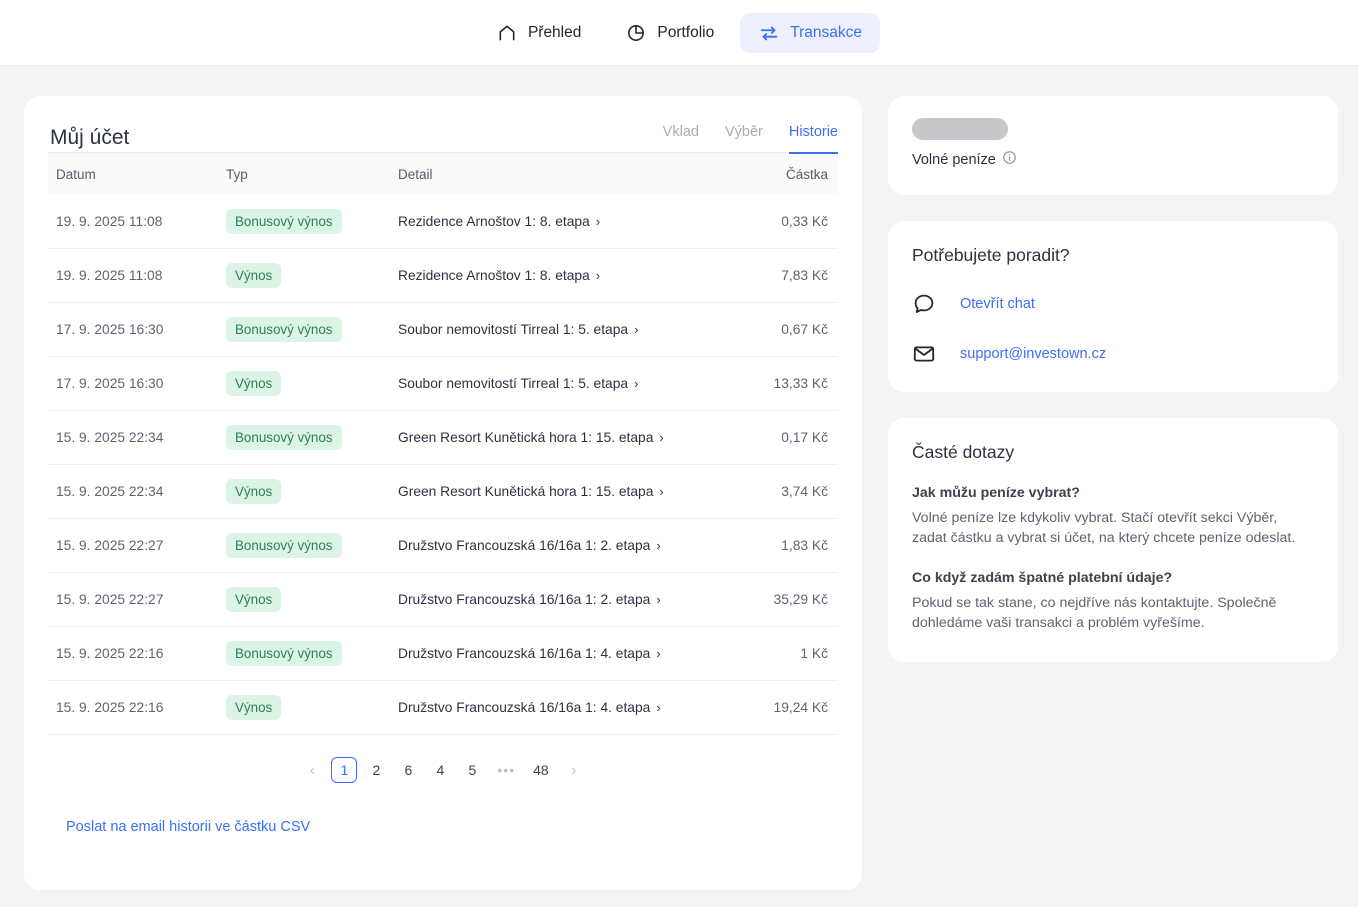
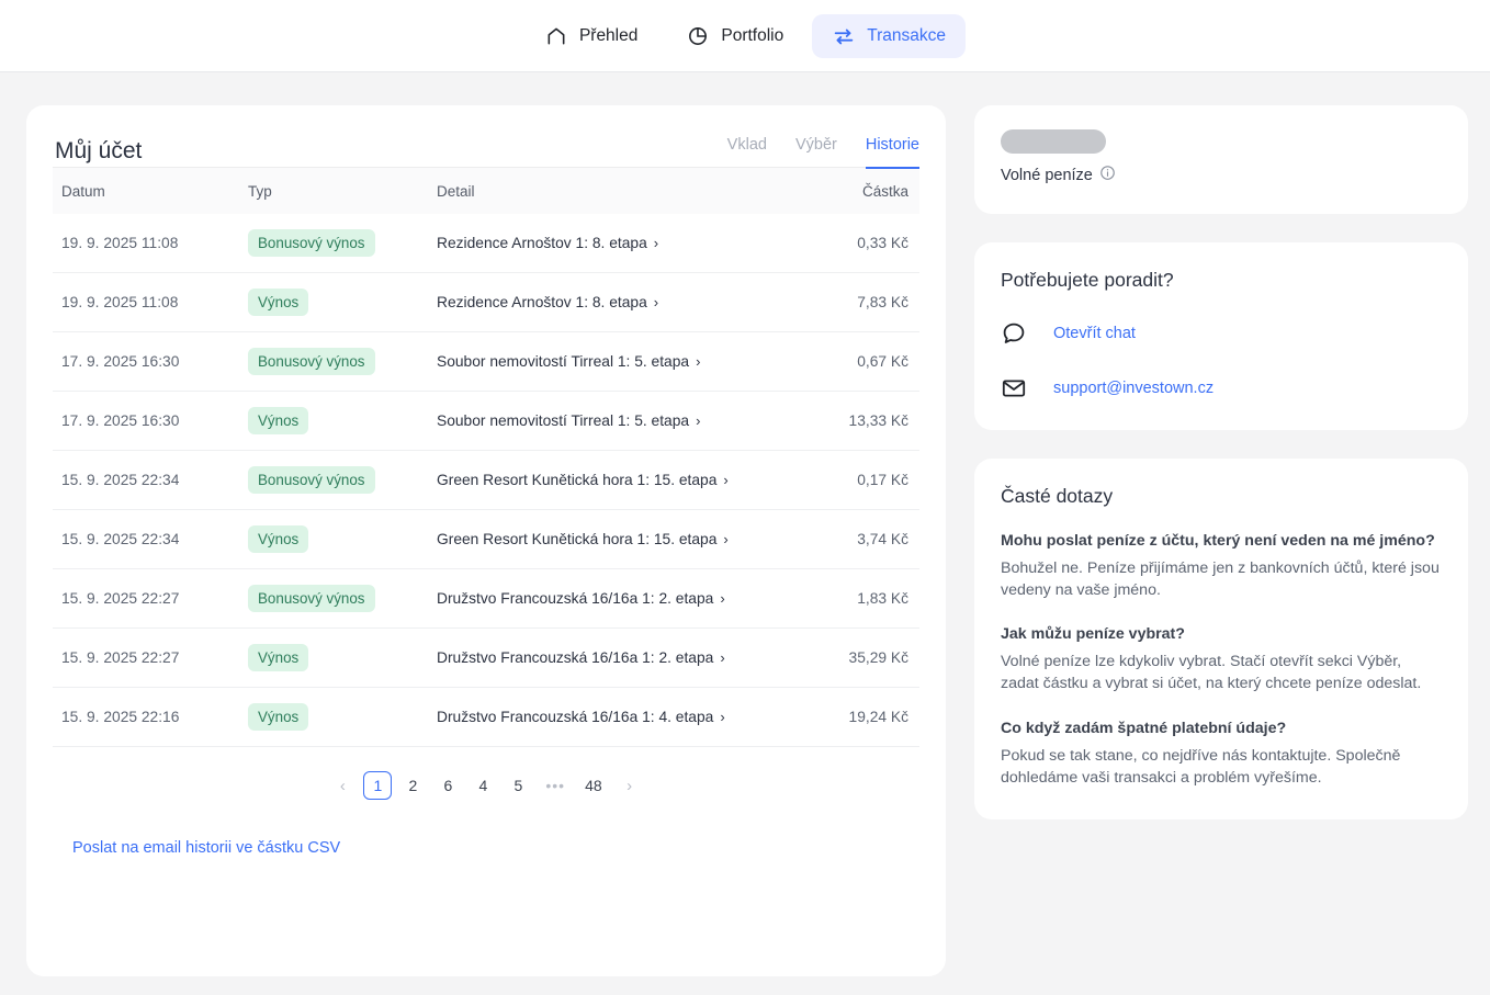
  Přehled
  Portfolio
  Transakce
  Můj účet
  Vklad
  Výběr
  Historie
  Datum	Typ	Detail	Částka
  19. 9. 2025 11:08	Bonusový výnos	Rezidence Arnoštov 1: 8. etapa ›	0,33 Kč
  19. 9. 2025 11:08	Výnos	Rezidence Arnoštov 1: 8. etapa ›	7,83 Kč
  17. 9. 2025 16:30	Bonusový výnos	Soubor nemovitostí Tirreal 1: 5. etapa ›	0,67 Kč
  17. 9. 2025 16:30	Výnos	Soubor nemovitostí Tirreal 1: 5. etapa ›	13,33 Kč
  15. 9. 2025 22:34	Bonusový výnos	Green Resort Kunětická hora 1: 15. etapa ›	0,17 Kč
  15. 9. 2025 22:34	Výnos	Green Resort Kunětická hora 1: 15. etapa ›	3,74 Kč
  15. 9. 2025 22:27	Bonusový výnos	Družstvo Francouzská 16/16a 1: 2. etapa ›	1,83 Kč
  15. 9. 2025 22:27	Výnos	Družstvo Francouzská 16/16a 1: 2. etapa ›	35,29 Kč
- 15. 9. 2025 22:16	Bonusový výnos	Družstvo Francouzská 16/16a 1: 4. etapa ›	1 Kč
  15. 9. 2025 22:16	Výnos	Družstvo Francouzská 16/16a 1: 4. etapa ›	19,24 Kč
  ‹
  1
  2
  6
  4
  5
  •••
  48
  ›
  Poslat na email historii ve částku CSV
  Volné peníze
  Potřebujete poradit?
  Otevřít chat
  support@investown.cz
  Časté dotazy
+ Mohu poslat peníze z účtu, který není veden na mé jméno?
+ Bohužel ne. Peníze přijímáme jen z bankovních účtů, které jsou vedeny na vaše jméno.
  Jak můžu peníze vybrat?
  Volné peníze lze kdykoliv vybrat. Stačí otevřít sekci Výběr, zadat částku a vybrat si účet, na který chcete peníze odeslat.
  Co když zadám špatné platební údaje?
  Pokud se tak stane, co nejdříve nás kontaktujte. Společně dohledáme vaši transakci a problém vyřešíme.
